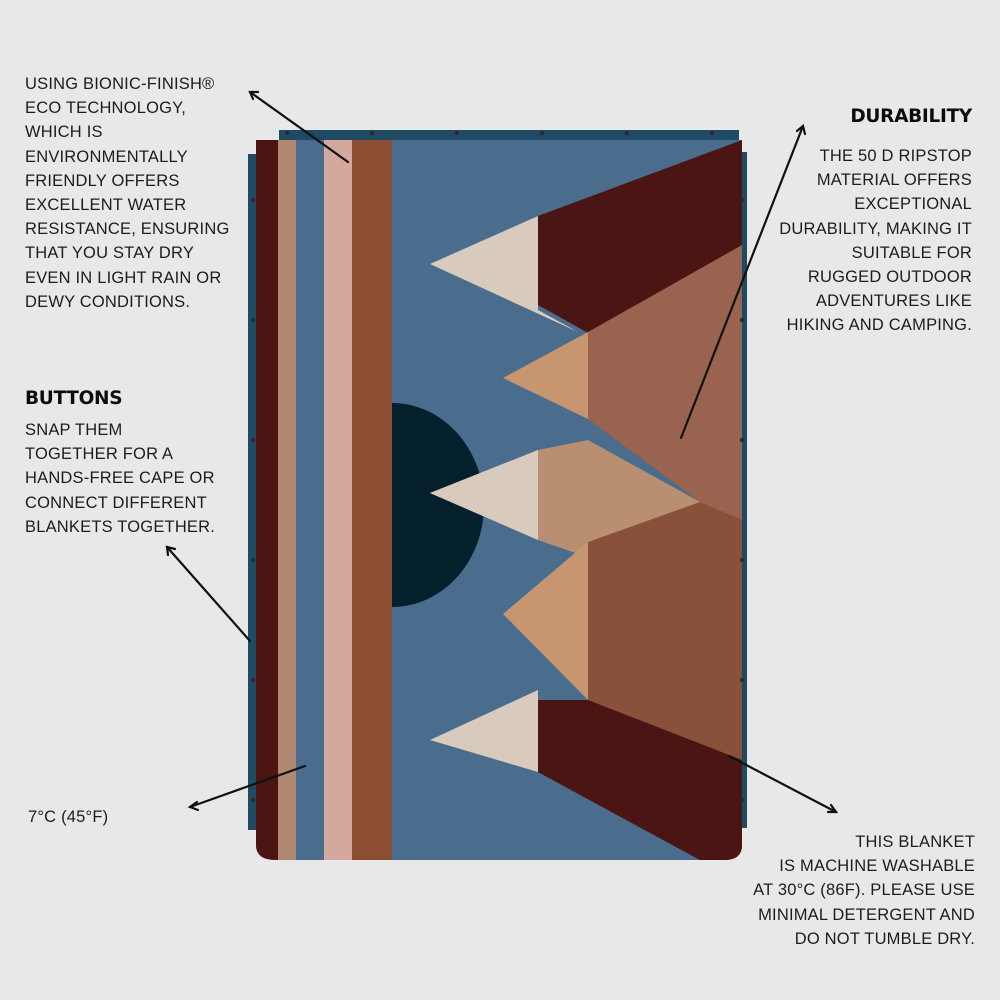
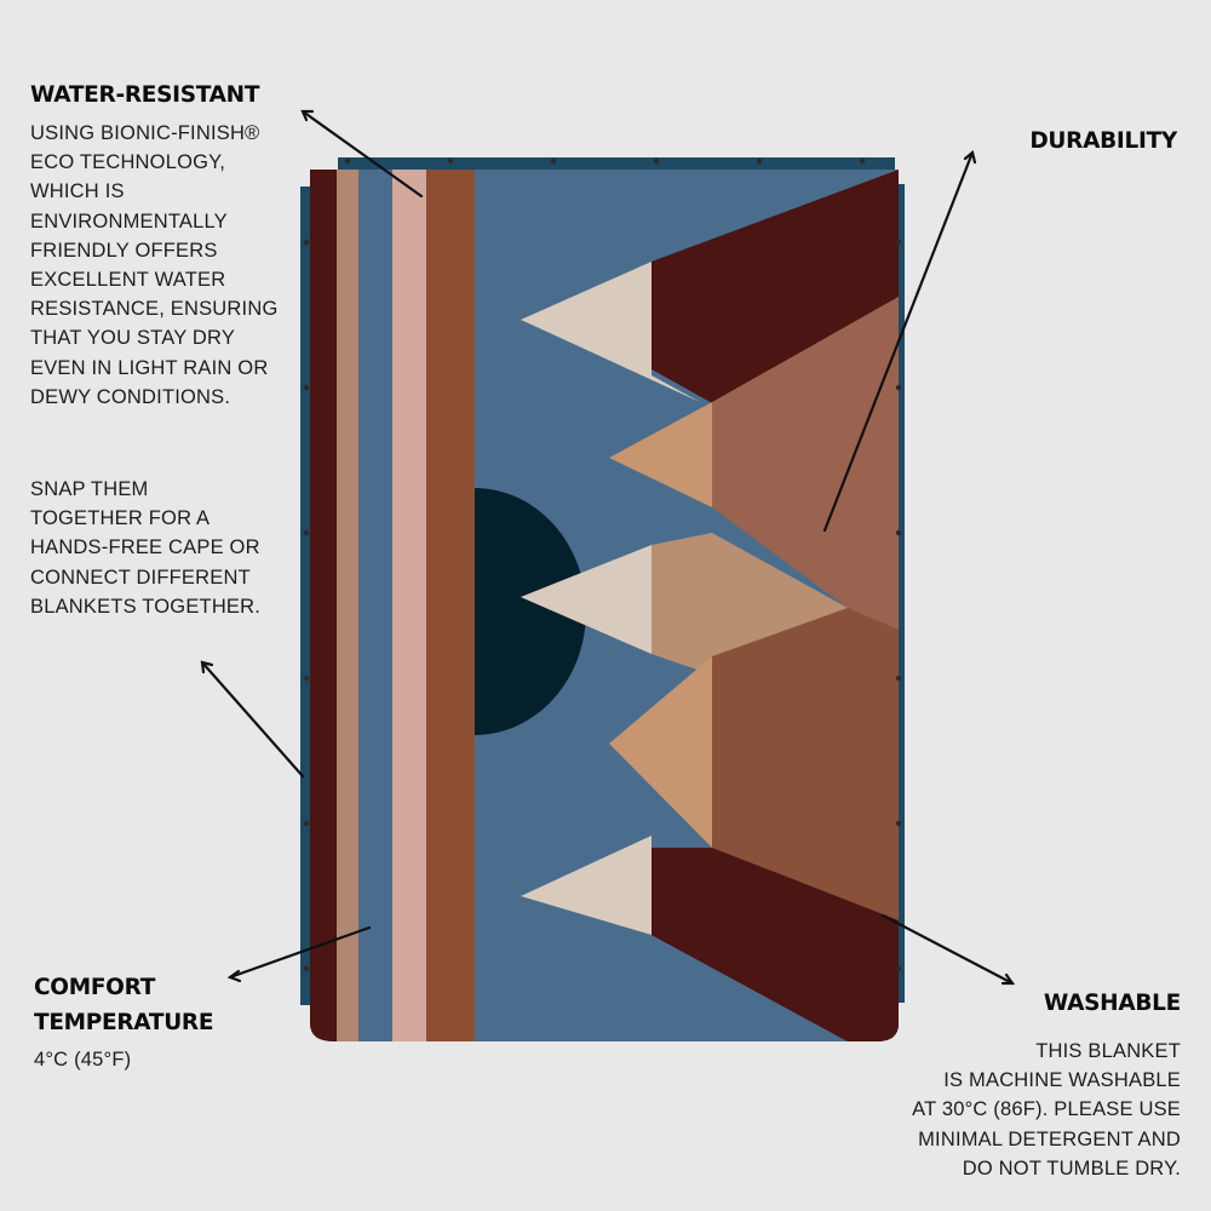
+ WATER-RESISTANT
  USING BIONIC-FINISH®
  ECO TECHNOLOGY,
  WHICH IS
  ENVIRONMENTALLY
  FRIENDLY OFFERS
  EXCELLENT WATER
  RESISTANCE, ENSURING
  THAT YOU STAY DRY
  EVEN IN LIGHT RAIN OR
  DEWY CONDITIONS.
  DURABILITY
- THE 50 D RIPSTOP
- MATERIAL OFFERS
- EXCEPTIONAL
- DURABILITY, MAKING IT
- SUITABLE FOR
- RUGGED OUTDOOR
- ADVENTURES LIKE
- HIKING AND CAMPING.
- BUTTONS
  SNAP THEM
  TOGETHER FOR A
  HANDS-FREE CAPE OR
  CONNECT DIFFERENT
  BLANKETS TOGETHER.
+ COMFORT
+ TEMPERATURE
- 7°C (45°F)
+ 4°C (45°F)
+ WASHABLE
  THIS BLANKET
  IS MACHINE WASHABLE
  AT 30°C (86F). PLEASE USE
  MINIMAL DETERGENT AND
  DO NOT TUMBLE DRY.
